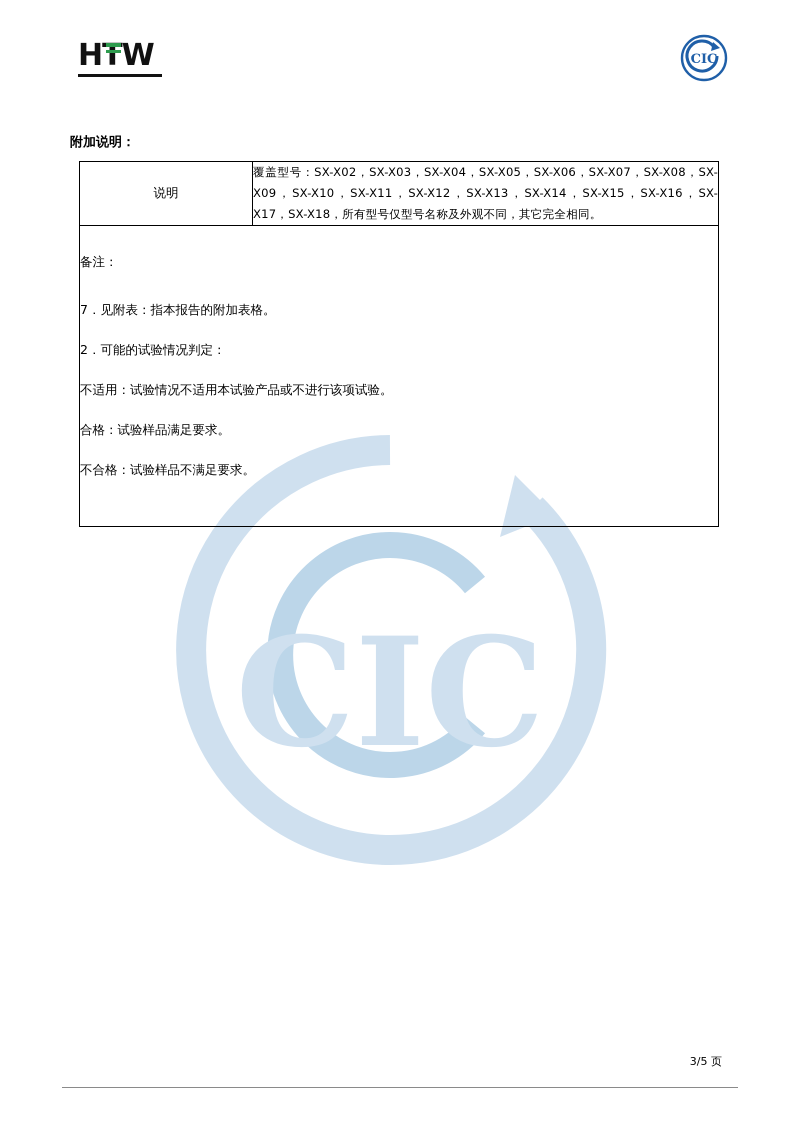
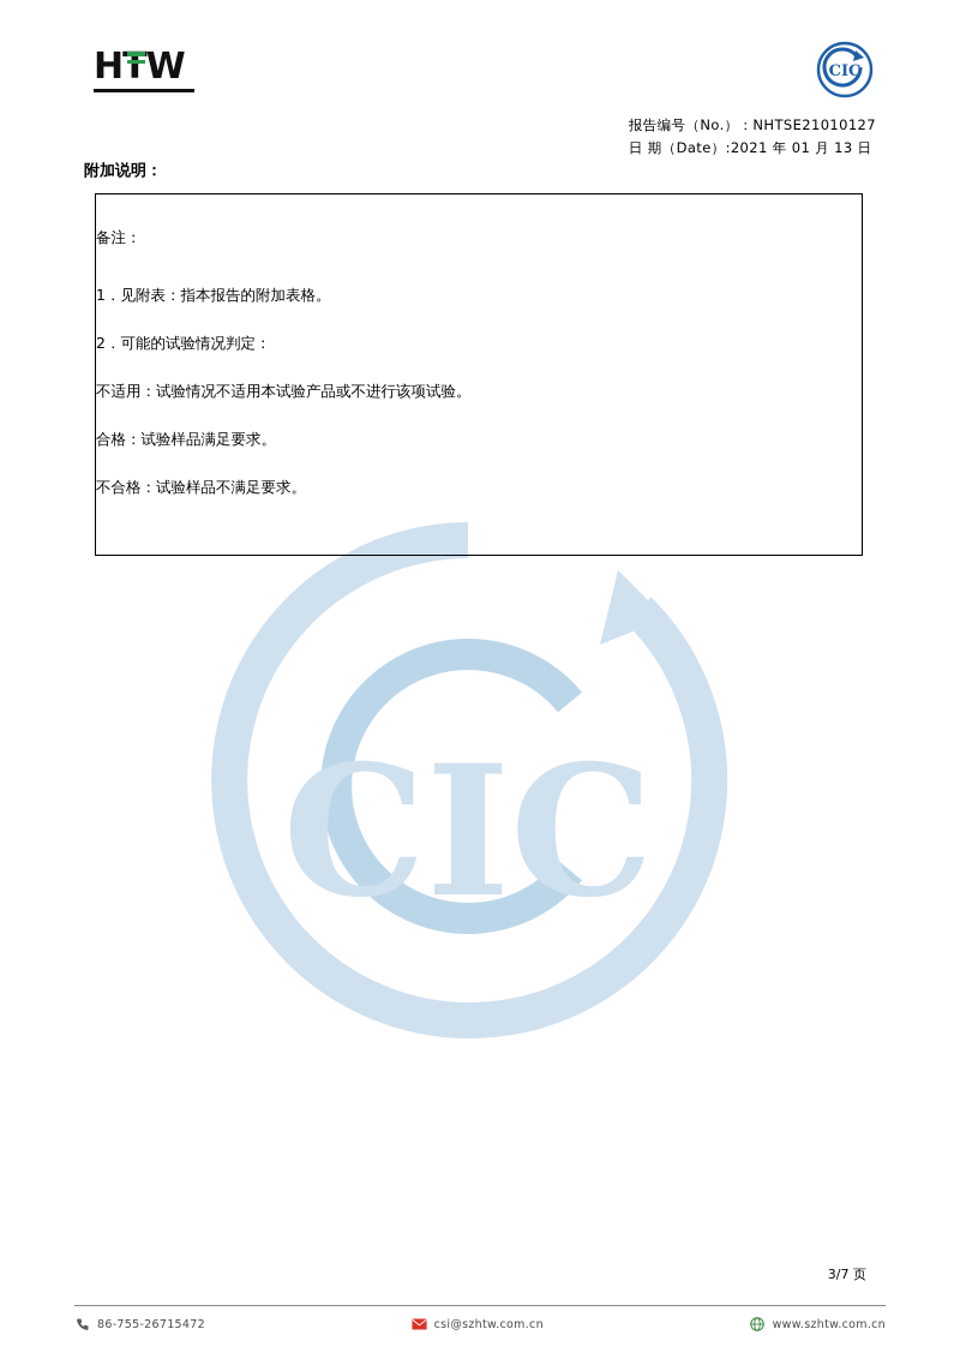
  CIC
  HTW
  CIC
+ 报告编号（No.）：NHTSE21010127
+ 日 期（Date）:2021 年 01 月 13 日
  附加说明：
- 说明	覆盖型号：SX-X02，SX-X03，SX-X04，SX-X05，SX-X06，SX-X07，SX-X08，SX-X09，SX-X10，SX-X11，SX-X12，SX-X13，SX-X14，SX-X15，SX-X16，SX-X17，SX-X18，所有型号仅型号名称及外观不同，其它完全相同。
- 备注： 7．见附表：指本报告的附加表格。 2．可能的试验情况判定： 不适用：试验情况不适用本试验产品或不进行该项试验。 合格：试验样品满足要求。 不合格：试验样品不满足要求。
+ 备注： 1．见附表：指本报告的附加表格。 2．可能的试验情况判定： 不适用：试验情况不适用本试验产品或不进行该项试验。 合格：试验样品满足要求。 不合格：试验样品不满足要求。
- 3/5 页
+ 3/7 页
+ 86-755-26715472
+ csi@szhtw.com.cn
+ www.szhtw.com.cn
